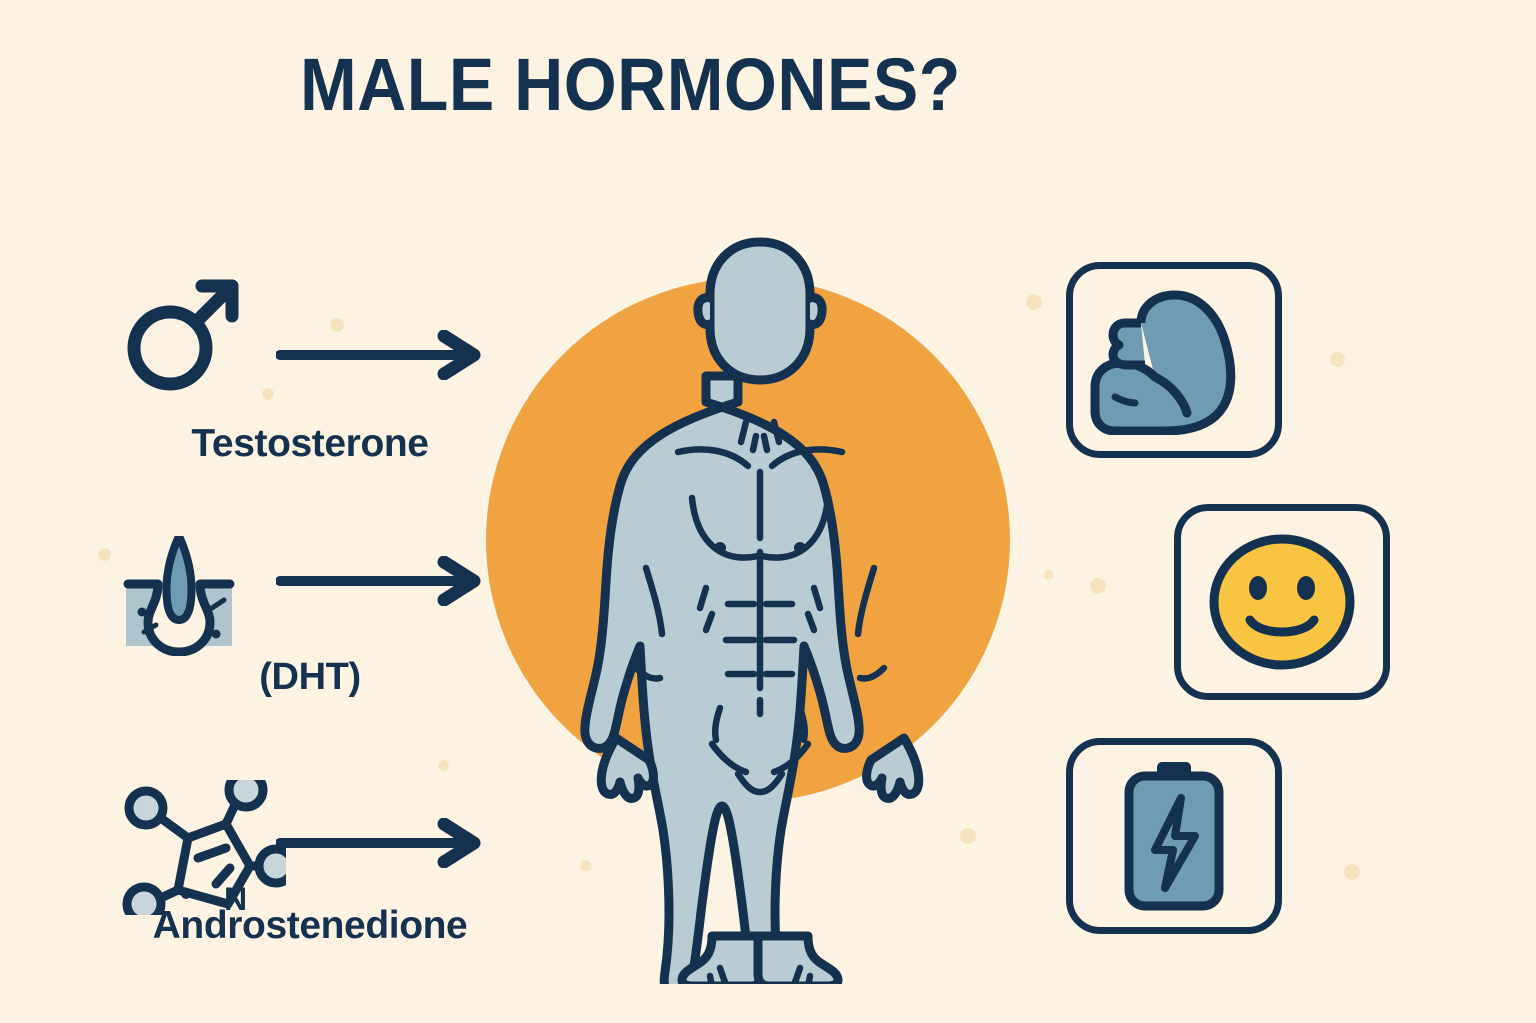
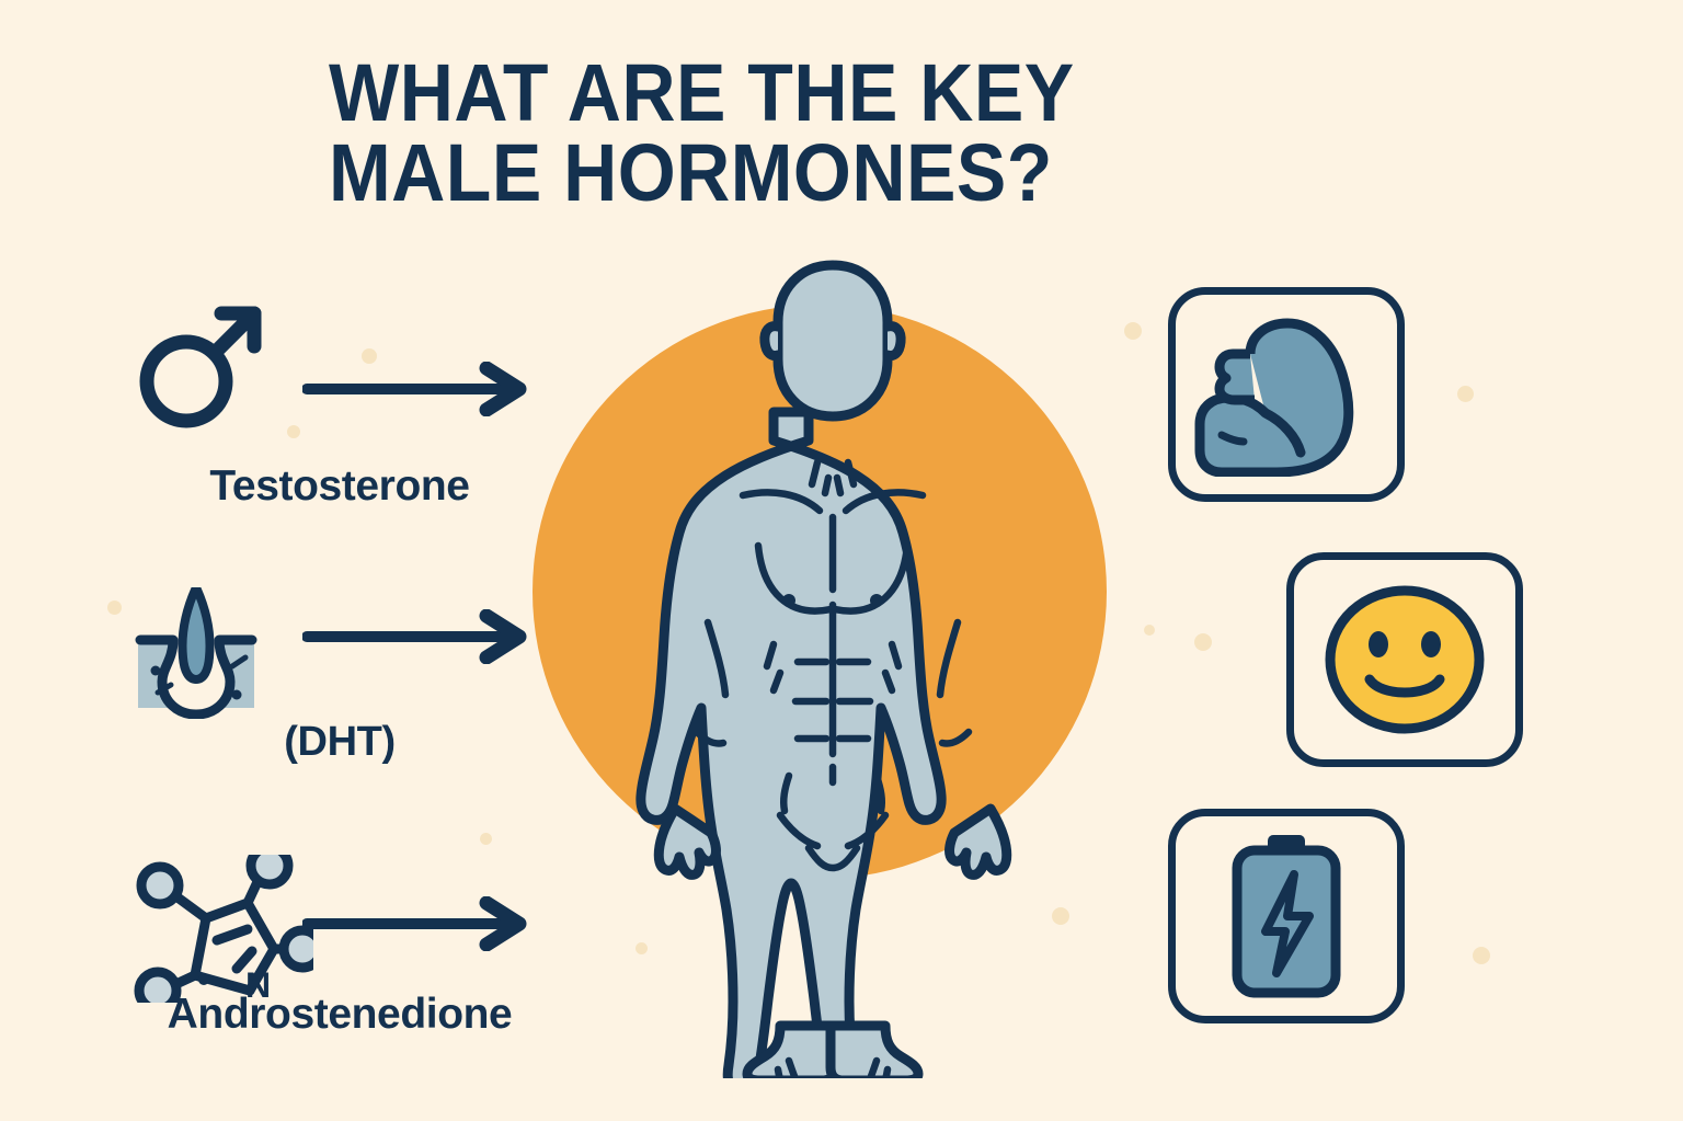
+ WHAT ARE THE KEY
  MALE HORMONES?
  Testosterone
  (DHT)
  N
  Androstenedione
